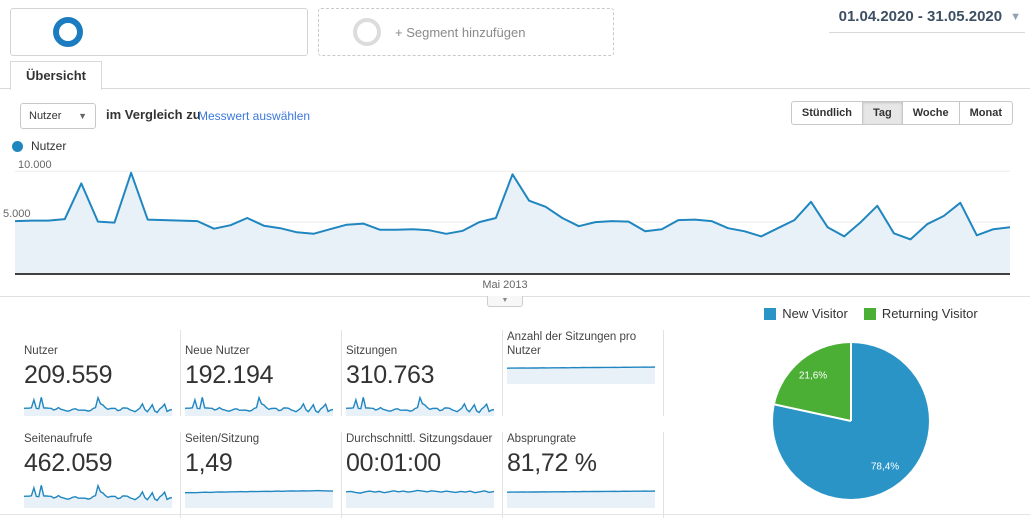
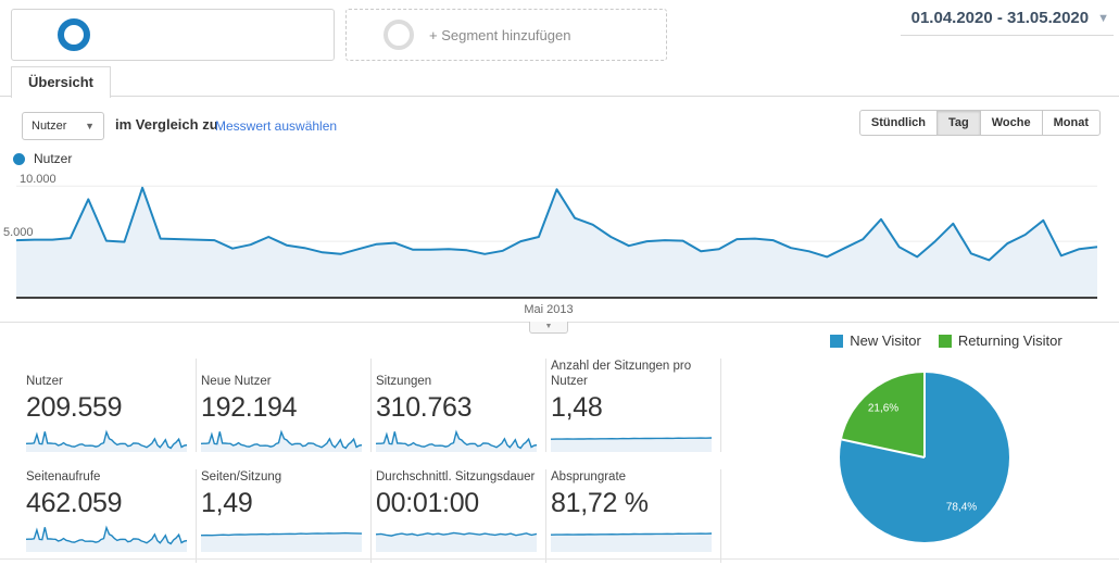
  + Segment hinzufügen
  01.04.2020 - 31.05.2020
  ▼
  Übersicht
  Nutzer
  ▼
  im Vergleich zu
  Messwert auswählen
  Stündlich
  Tag
  Woche
  Monat
  Nutzer
  10.000
  5.000
  Mai 2013
  Nutzer
  209.559
  Neue Nutzer
  192.194
  Sitzungen
  310.763
  Anzahl der Sitzungen pro Nutzer
+ 1,48
  Seitenaufrufe
  462.059
  Seiten/Sitzung
  1,49
  Durchschnittl. Sitzungsdauer
  00:01:00
  Absprungrate
  81,72 %
  New Visitor
  Returning Visitor
  78,4%
  21,6%
